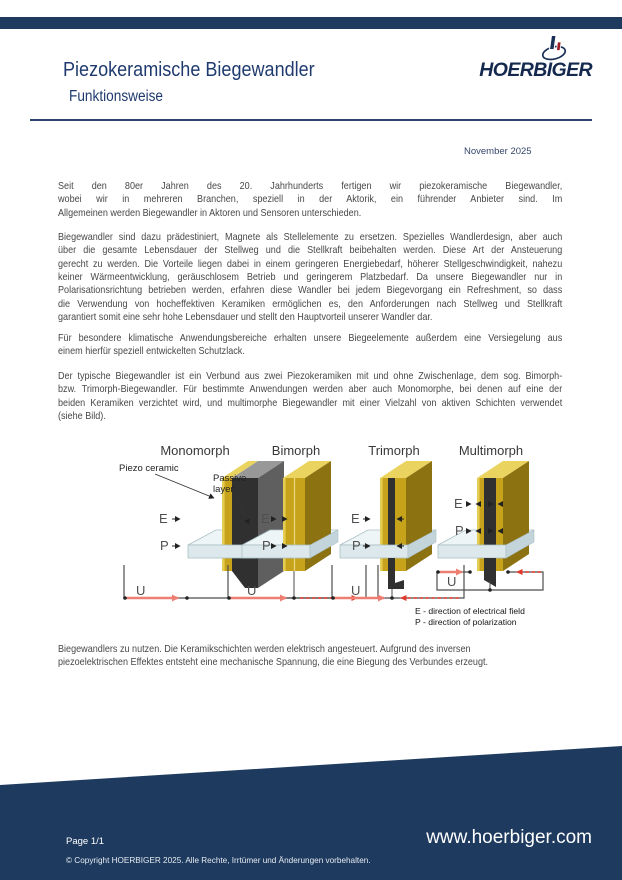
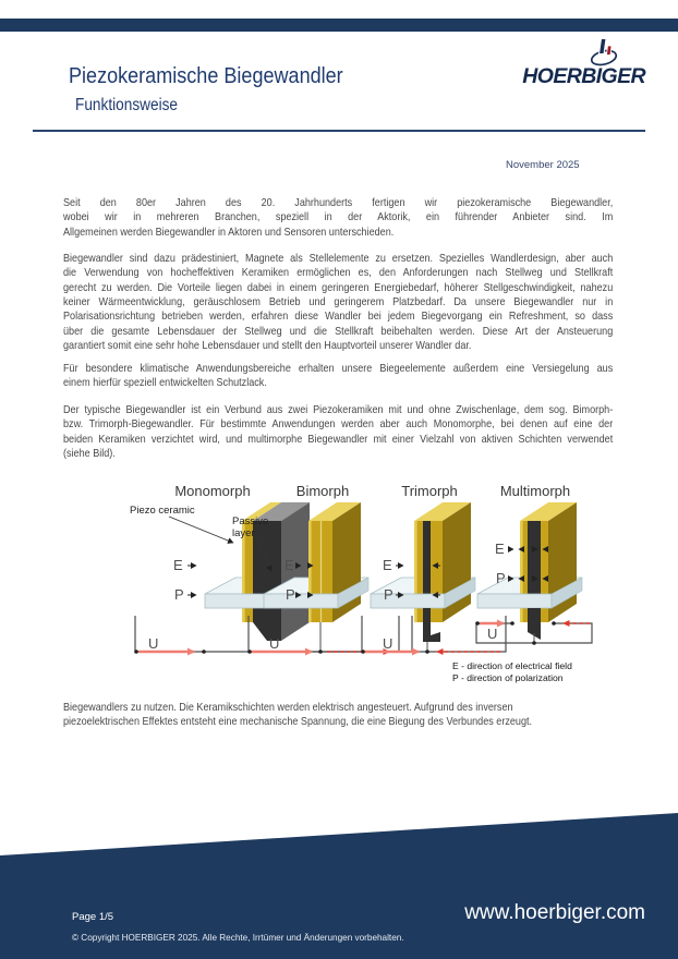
  HOERBIGER
  Piezokeramische Biegewandler
  Funktionsweise
  November 2025
  Seit den 80er Jahren des 20. Jahrhunderts fertigen wir piezokeramische Biegewandler,
  wobei wir in mehreren Branchen, speziell in der Aktorik, ein führender Anbieter sind. Im
  Allgemeinen werden Biegewandler in Aktoren und Sensoren unterschieden.
  Biegewandler sind dazu prädestiniert, Magnete als Stellelemente zu ersetzen. Spezielles Wandlerdesign, aber auch
- über die gesamte Lebensdauer der Stellweg und die Stellkraft beibehalten werden. Diese Art der Ansteuerung
+ die Verwendung von hocheffektiven Keramiken ermöglichen es, den Anforderungen nach Stellweg und Stellkraft
  gerecht zu werden. Die Vorteile liegen dabei in einem geringeren Energiebedarf, höherer Stellgeschwindigkeit, nahezu
  keiner Wärmeentwicklung, geräuschlosem Betrieb und geringerem Platzbedarf. Da unsere Biegewandler nur in
  Polarisationsrichtung betrieben werden, erfahren diese Wandler bei jedem Biegevorgang ein Refreshment, so dass
- die Verwendung von hocheffektiven Keramiken ermöglichen es, den Anforderungen nach Stellweg und Stellkraft
+ über die gesamte Lebensdauer der Stellweg und die Stellkraft beibehalten werden. Diese Art der Ansteuerung
  garantiert somit eine sehr hohe Lebensdauer und stellt den Hauptvorteil unserer Wandler dar.
  Für besondere klimatische Anwendungsbereiche erhalten unsere Biegeelemente außerdem eine Versiegelung aus
  einem hierfür speziell entwickelten Schutzlack.
  Der typische Biegewandler ist ein Verbund aus zwei Piezokeramiken mit und ohne Zwischenlage, dem sog. Bimorph-
  bzw. Trimorph-Biegewandler. Für bestimmte Anwendungen werden aber auch Monomorphe, bei denen auf eine der
  beiden Keramiken verzichtet wird, und multimorphe Biegewandler mit einer Vielzahl von aktiven Schichten verwendet
  (siehe Bild).
  Biegewandlers zu nutzen. Die Keramikschichten werden elektrisch angesteuert. Aufgrund des inversen
  piezoelektrischen Effektes entsteht eine mechanische Spannung, die eine Biegung des Verbundes erzeugt.
  Monomorph
  Bimorph
  Trimorph
  Multimorph
  U
  E
  P
  U
  P
  U
  E
  P
  U
  E
  P
  Piezo ceramic
  Passive layer
  E - direction of electrical field
  P - direction of polarization
- Page 1/1
+ Page 1/5
  www.hoerbiger.com
  © Copyright HOERBIGER 2025. Alle Rechte, Irrtümer und Änderungen vorbehalten.
